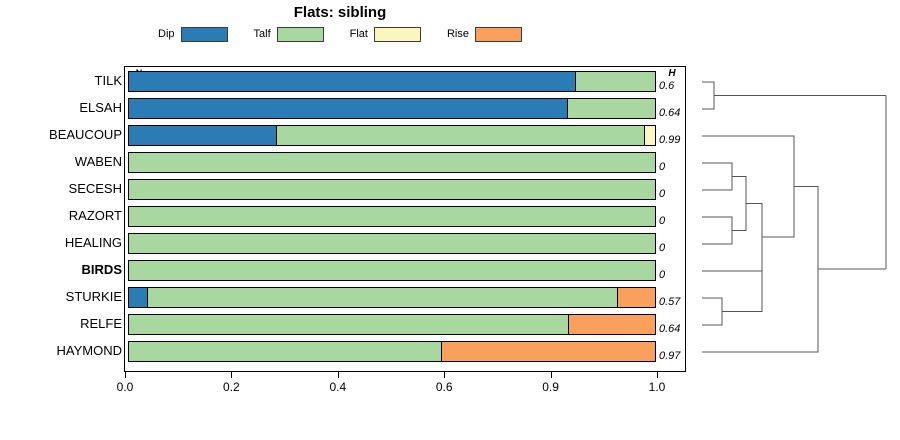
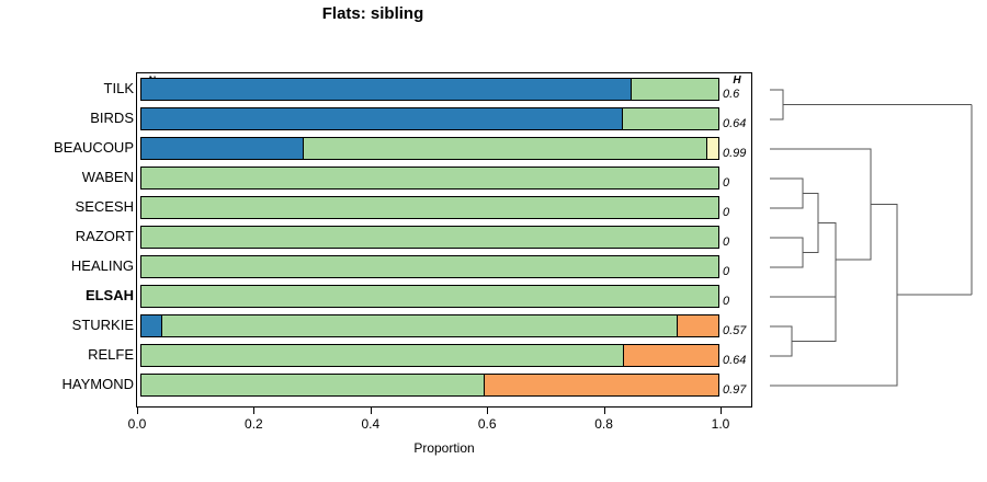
  Flats: sibling
- Dip
- Talf
- Flat
- Rise
  H
  TILK
  0.6
- ELSAH
+ BIRDS
  0.64
  BEAUCOUP
  0.99
  WABEN
  0
  SECESH
  0
  RAZORT
  0
  HEALING
  0
- BIRDS
+ ELSAH
  0
  STURKIE
  0.57
  RELFE
  0.64
  HAYMOND
  0.97
  0.0
  0.2
  0.4
  0.6
- 0.9
+ 0.8
  1.0
+ Proportion
